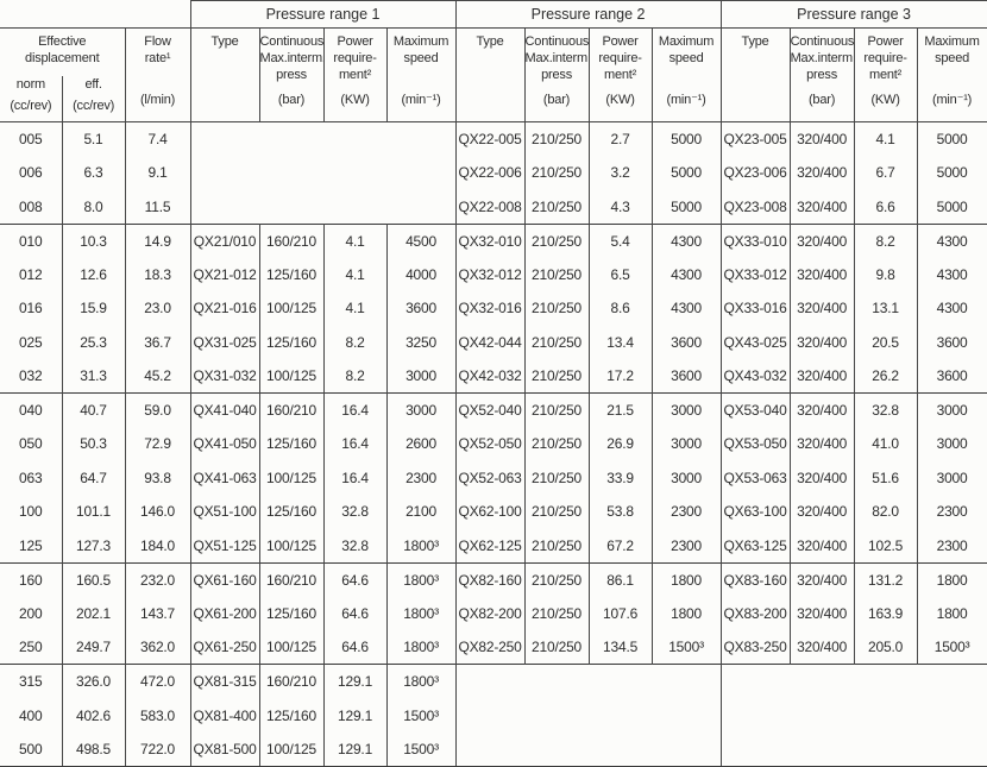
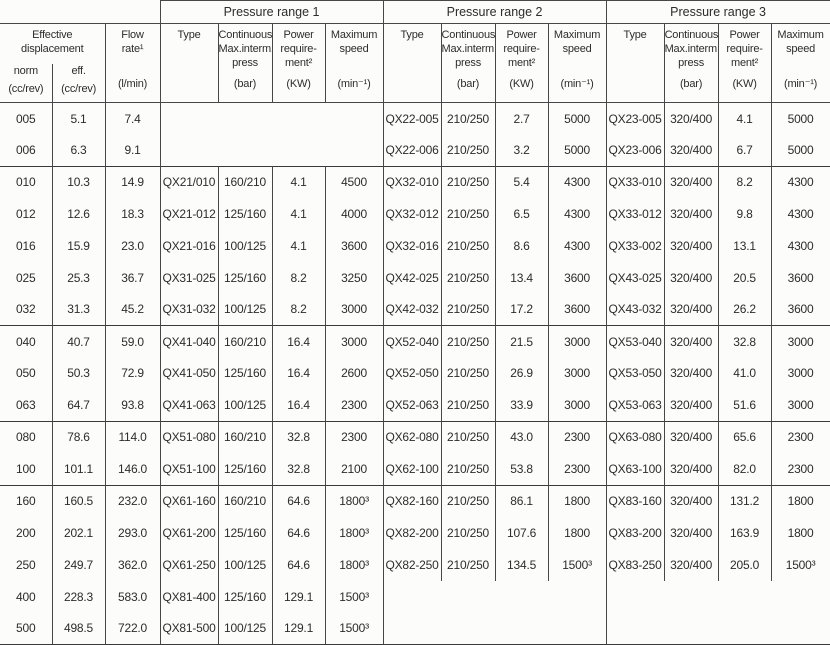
  	Pressure range 1	Pressure range 2	Pressure range 3
  Effective displacement norm (cc/rev) eff. (cc/rev)	Flow rate¹ (l/min)	Type	Continuous Max.interm press (bar)	Power require- ment² (KW)	Maximum speed (min⁻¹)	Type	Continuous Max.interm press (bar)	Power require- ment² (KW)	Maximum speed (min⁻¹)	Type	Continuous Max.interm press (bar)	Power require- ment² (KW)	Maximum speed (min⁻¹)
  005	5.1	7.4		QX22-005	210/250	2.7	5000	QX23-005	320/400	4.1	5000
  006	6.3	9.1		QX22-006	210/250	3.2	5000	QX23-006	320/400	6.7	5000
- 008	8.0	11.5		QX22-008	210/250	4.3	5000	QX23-008	320/400	6.6	5000
  010	10.3	14.9	QX21/010	160/210	4.1	4500	QX32-010	210/250	5.4	4300	QX33-010	320/400	8.2	4300
  012	12.6	18.3	QX21-012	125/160	4.1	4000	QX32-012	210/250	6.5	4300	QX33-012	320/400	9.8	4300
- 016	15.9	23.0	QX21-016	100/125	4.1	3600	QX32-016	210/250	8.6	4300	QX33-016	320/400	13.1	4300
+ 016	15.9	23.0	QX21-016	100/125	4.1	3600	QX32-016	210/250	8.6	4300	QX33-002	320/400	13.1	4300
- 025	25.3	36.7	QX31-025	125/160	8.2	3250	QX42-044	210/250	13.4	3600	QX43-025	320/400	20.5	3600
+ 025	25.3	36.7	QX31-025	125/160	8.2	3250	QX42-025	210/250	13.4	3600	QX43-025	320/400	20.5	3600
  032	31.3	45.2	QX31-032	100/125	8.2	3000	QX42-032	210/250	17.2	3600	QX43-032	320/400	26.2	3600
  040	40.7	59.0	QX41-040	160/210	16.4	3000	QX52-040	210/250	21.5	3000	QX53-040	320/400	32.8	3000
  050	50.3	72.9	QX41-050	125/160	16.4	2600	QX52-050	210/250	26.9	3000	QX53-050	320/400	41.0	3000
  063	64.7	93.8	QX41-063	100/125	16.4	2300	QX52-063	210/250	33.9	3000	QX53-063	320/400	51.6	3000
+ 080	78.6	114.0	QX51-080	160/210	32.8	2300	QX62-080	210/250	43.0	2300	QX63-080	320/400	65.6	2300
  100	101.1	146.0	QX51-100	125/160	32.8	2100	QX62-100	210/250	53.8	2300	QX63-100	320/400	82.0	2300
- 125	127.3	184.0	QX51-125	100/125	32.8	1800³	QX62-125	210/250	67.2	2300	QX63-125	320/400	102.5	2300
  160	160.5	232.0	QX61-160	160/210	64.6	1800³	QX82-160	210/250	86.1	1800	QX83-160	320/400	131.2	1800
- 200	202.1	143.7	QX61-200	125/160	64.6	1800³	QX82-200	210/250	107.6	1800	QX83-200	320/400	163.9	1800
+ 200	202.1	293.0	QX61-200	125/160	64.6	1800³	QX82-200	210/250	107.6	1800	QX83-200	320/400	163.9	1800
  250	249.7	362.0	QX61-250	100/125	64.6	1800³	QX82-250	210/250	134.5	1500³	QX83-250	320/400	205.0	1500³
- 315	326.0	472.0	QX81-315	160/210	129.1	1800³
- 400	402.6	583.0	QX81-400	125/160	129.1	1500³
+ 400	228.3	583.0	QX81-400	125/160	129.1	1500³
  500	498.5	722.0	QX81-500	100/125	129.1	1500³
